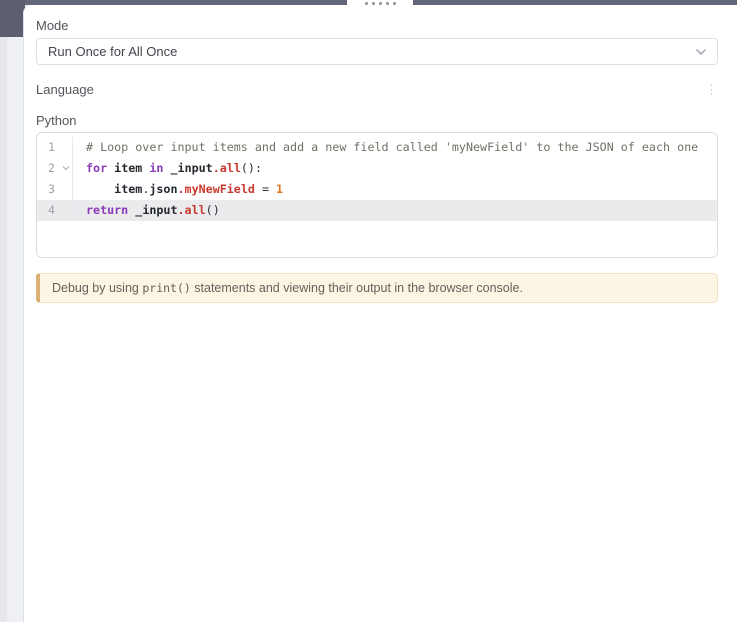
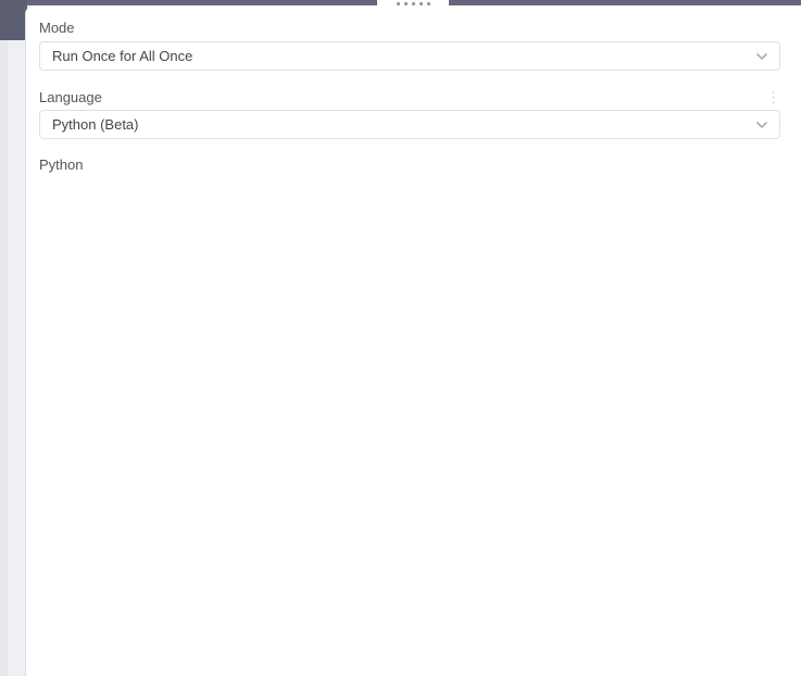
  Mode
  Run Once for All Once
  Language
  ⋮
+ Python (Beta)
  Python
- 1
- # Loop over input items and add a new field called 'myNewField' to the JSON of each one
- 2
- for item in _input.all():
- 3
- item.json.myNewField = 1
- 4
- return _input.all()
- Debug by using print() statements and viewing their output in the browser console.
